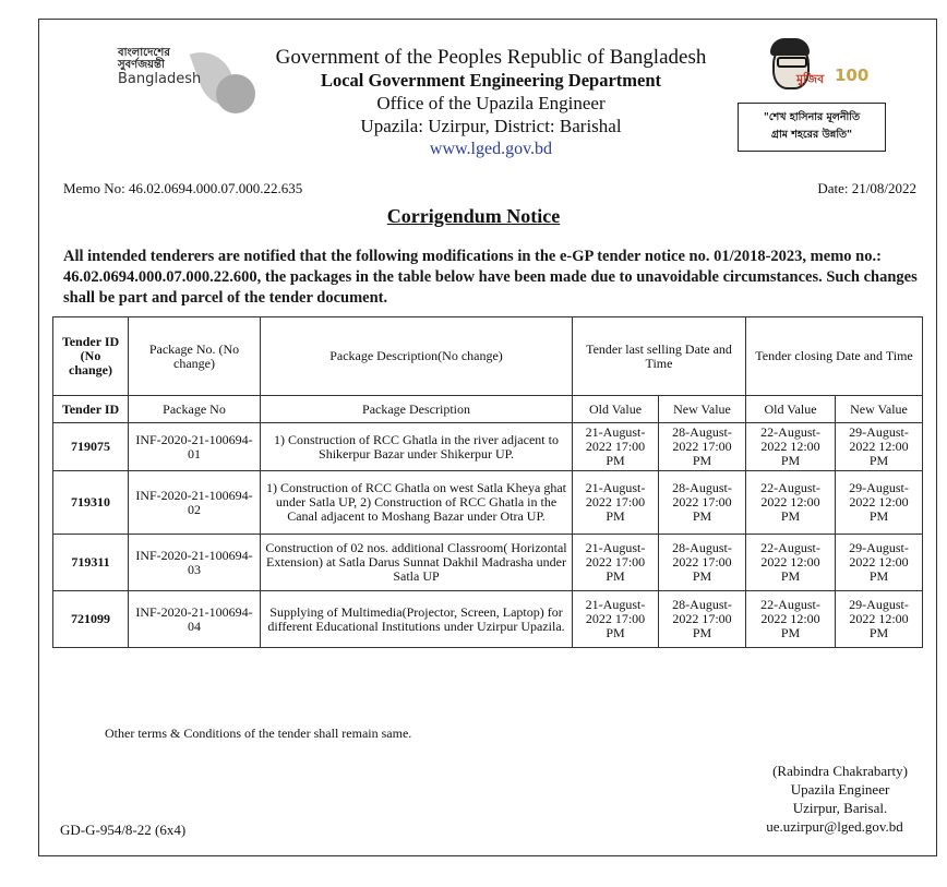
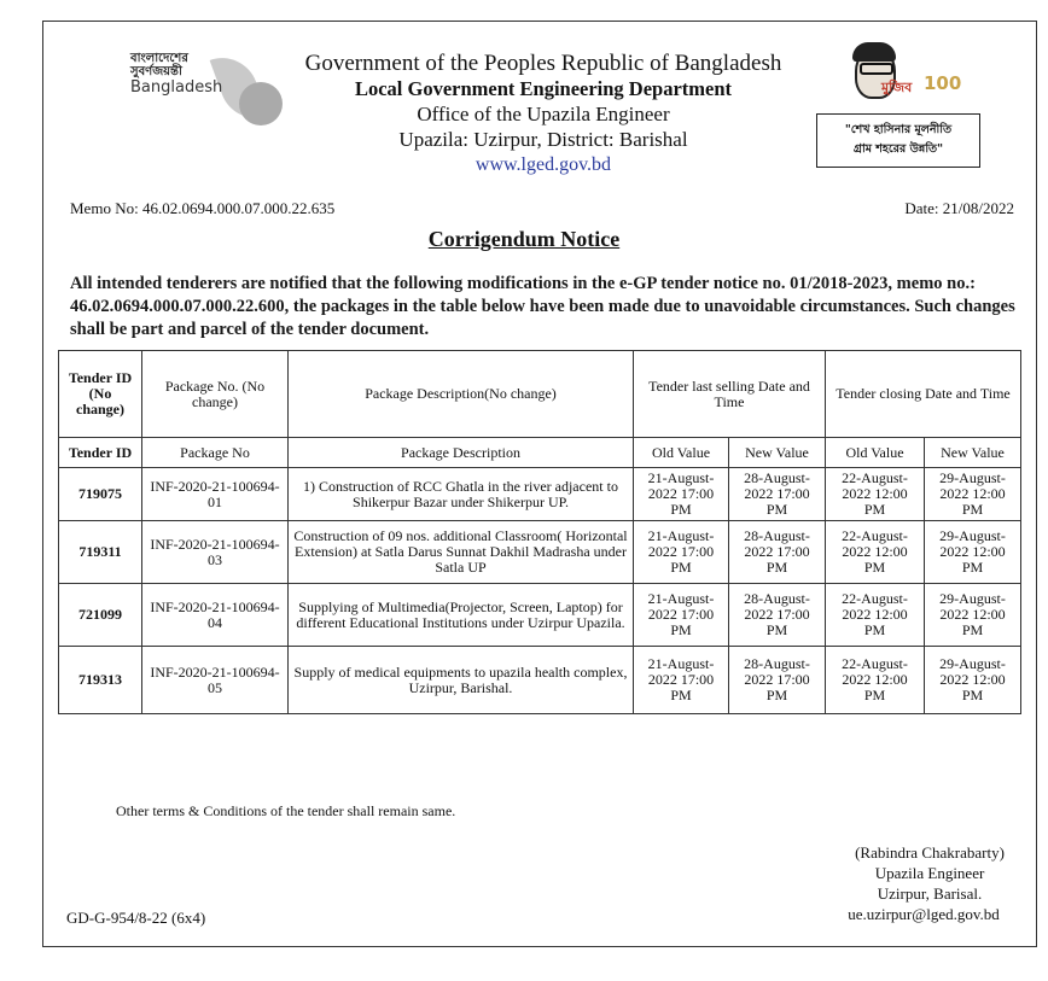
  বাংলাদেশের
  সুবর্ণজয়ন্তী
  Bangladesh
  Government of the Peoples Republic of Bangladesh
  Local Government Engineering Department
  Office of the Upazila Engineer
  Upazila: Uzirpur, District: Barishal
  www.lged.gov.bd
  মুজিব
  100
  "শেখ হাসিনার মূলনীতি
  গ্রাম শহরের উন্নতি"
  Memo No: 46.02.0694.000.07.000.22.635
  Date: 21/08/2022
  Corrigendum Notice
  All intended tenderers are notified that the following modifications in the e-GP tender notice no. 01/2018-2023, memo no.: 46.02.0694.000.07.000.22.600, the packages in the table below have been made due to unavoidable circumstances. Such changes shall be part and parcel of the tender document.
  Tender ID (No change)	Package No. (No change)	Package Description(No change)	Tender last selling Date and Time	Tender closing Date and Time
  Tender ID	Package No	Package Description	Old Value	New Value	Old Value	New Value
  719075	INF-2020-21-100694-01	1) Construction of RCC Ghatla in the river adjacent to Shikerpur Bazar under Shikerpur UP.	21-August-2022 17:00 PM	28-August-2022 17:00 PM	22-August-2022 12:00 PM	29-August-2022 12:00 PM
- 719310	INF-2020-21-100694-02	1) Construction of RCC Ghatla on west Satla Kheya ghat under Satla UP, 2) Construction of RCC Ghatla in the Canal adjacent to Moshang Bazar under Otra UP.	21-August-2022 17:00 PM	28-August-2022 17:00 PM	22-August-2022 12:00 PM	29-August-2022 12:00 PM
- 719311	INF-2020-21-100694-03	Construction of 02 nos. additional Classroom( Horizontal Extension) at Satla Darus Sunnat Dakhil Madrasha under Satla UP	21-August-2022 17:00 PM	28-August-2022 17:00 PM	22-August-2022 12:00 PM	29-August-2022 12:00 PM
+ 719311	INF-2020-21-100694-03	Construction of 09 nos. additional Classroom( Horizontal Extension) at Satla Darus Sunnat Dakhil Madrasha under Satla UP	21-August-2022 17:00 PM	28-August-2022 17:00 PM	22-August-2022 12:00 PM	29-August-2022 12:00 PM
  721099	INF-2020-21-100694- 04	Supplying of Multimedia(Projector, Screen, Laptop) for different Educational Institutions under Uzirpur Upazila.	21-August-2022 17:00 PM	28-August-2022 17:00 PM	22-August-2022 12:00 PM	29-August-2022 12:00 PM
+ 719313	INF-2020-21-100694-05	Supply of medical equipments to upazila health complex, Uzirpur, Barishal.	21-August-2022 17:00 PM	28-August-2022 17:00 PM	22-August-2022 12:00 PM	29-August-2022 12:00 PM
  Other terms & Conditions of the tender shall remain same.
  (Rabindra Chakrabarty)
  Upazila Engineer
  Uzirpur, Barisal.
  ue.uzirpur@lged.gov.bd
  GD-G-954/8-22 (6x4)
